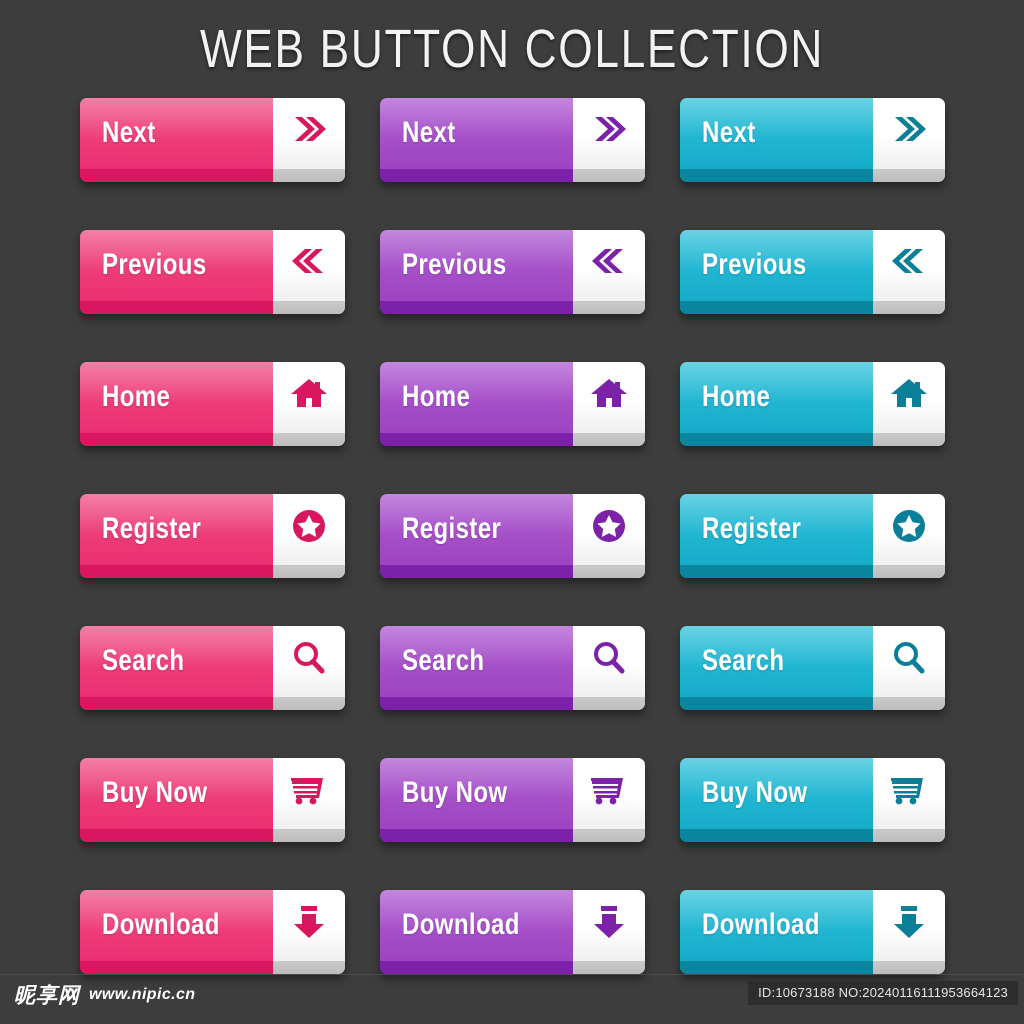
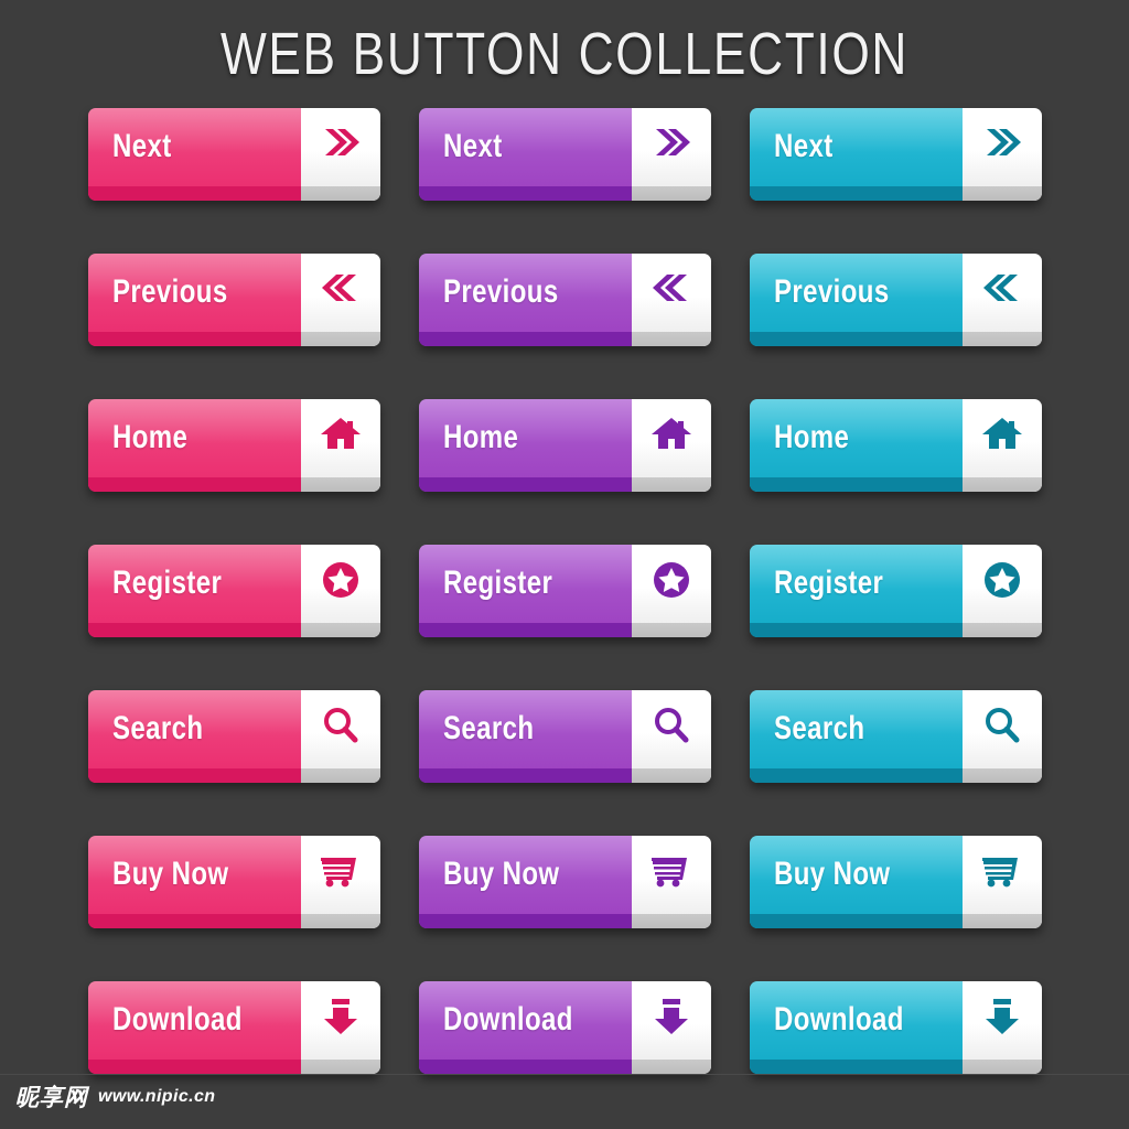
  WEB BUTTON COLLECTION
  Next
  Next
  Next
  Previous
  Previous
  Previous
  Home
  Home
  Home
  Register
  Register
  Register
  Search
  Search
  Search
  Buy Now
  Buy Now
  Buy Now
  Download
  Download
  Download
  昵享网
  www.nipic.cn
- ID:10673188 NO:20240116111953664123
